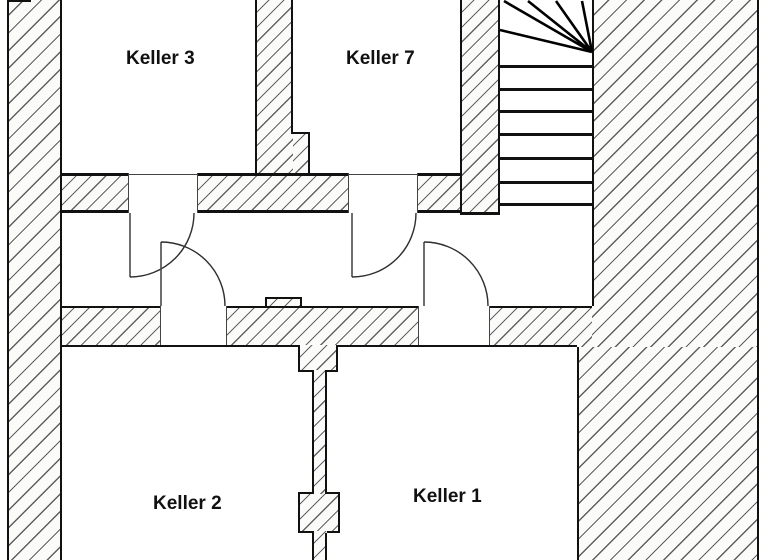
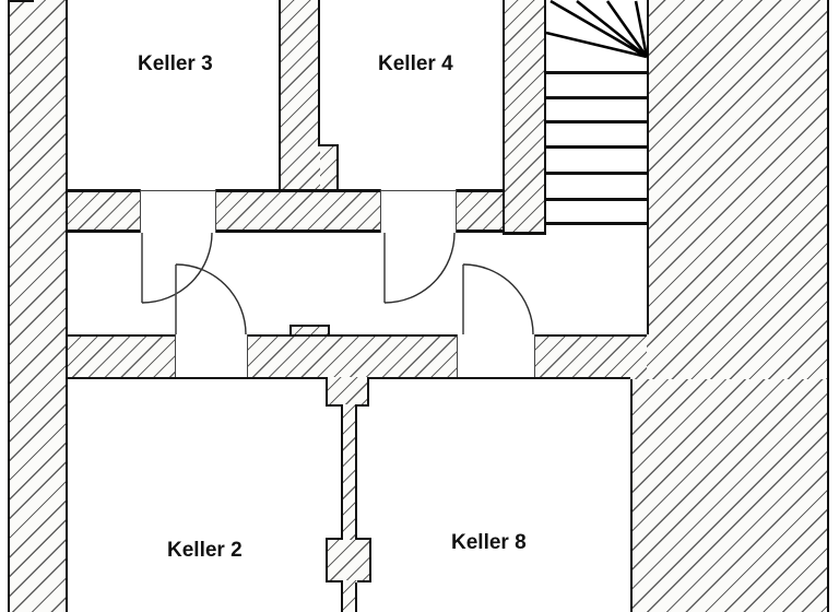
  Keller 3
- Keller 7
+ Keller 4
  Keller 2
- Keller 1
+ Keller 8
